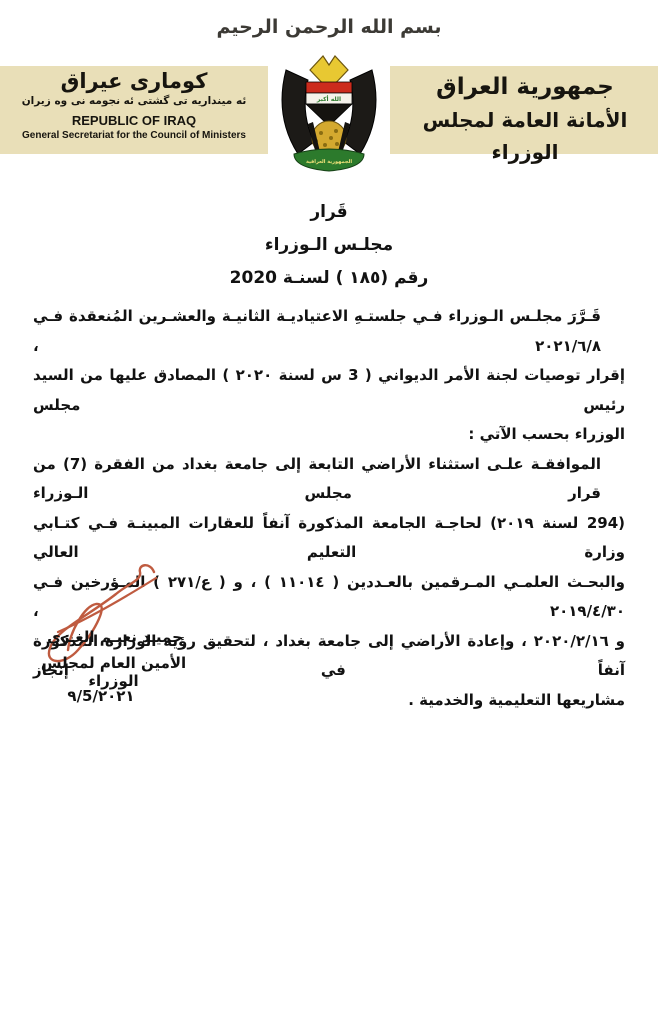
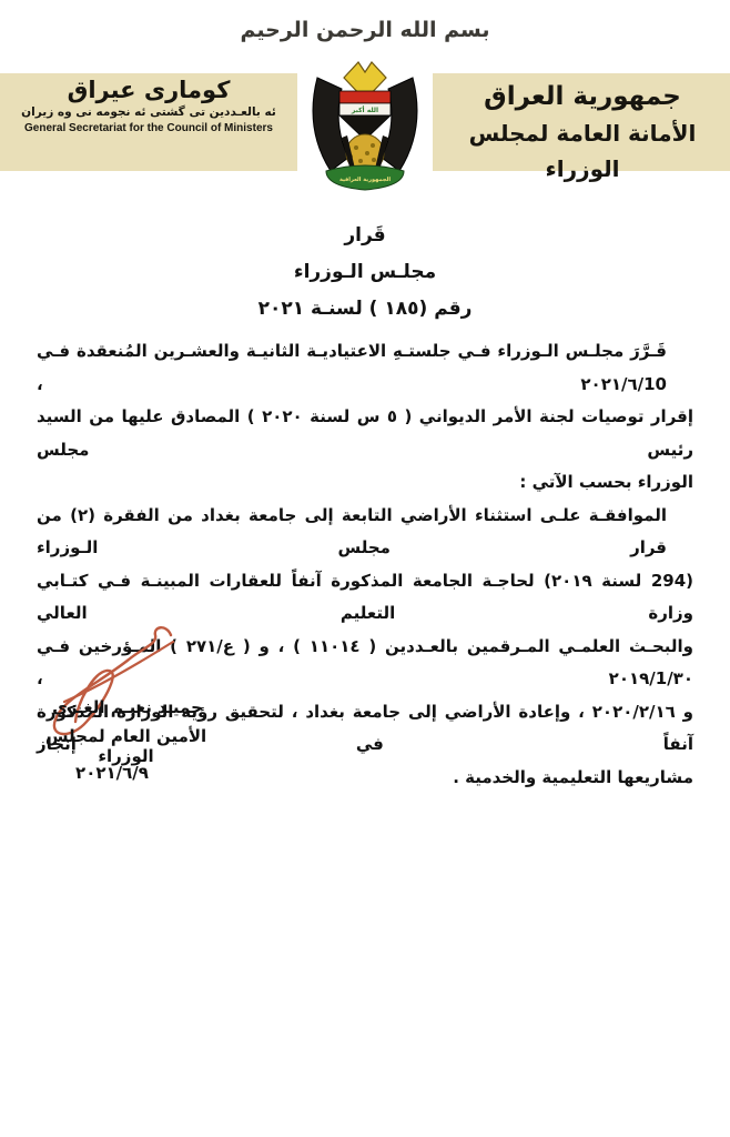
  بسم الله الرحمن الرحيم
  كوماری عيراق
- ئه مينداريه تی گشتی ئه نجومه نی وه زيران
+ ئه بالعـددين تی گشتی ئه نجومه نی وه زيران
- REPUBLIC OF IRAQ
  General Secretariat for the Council of Ministers
  جمهورية العراق
  الأمانة العامة لمجلس الوزراء
  قَرار
  مجلـس الـوزراء
- رقم (١٨٥ ) لسنـة 2020
+ رقم (١٨٥ ) لسنـة ٢٠٢١
- قَـرَّرَ مجلـس الـوزراء فـي جلستـهِ الاعتياديـة الثانيـة والعشـرين المُنعقدة فـي ٢٠٢١/٦/٨ ،
+ قَـرَّرَ مجلـس الـوزراء فـي جلستـهِ الاعتياديـة الثانيـة والعشـرين المُنعقدة فـي ٢٠٢١/٦/10 ،
- إقرار توصيات لجنة الأمر الديواني ( 3 س لسنة ٢٠٢٠ ) المصادق عليها من السيد رئيس مجلس
+ إقرار توصيات لجنة الأمر الديواني ( ٥ س لسنة ٢٠٢٠ ) المصادق عليها من السيد رئيس مجلس
  الوزراء بحسب الآتي :
- الموافقـة علـى استثناء الأراضي التابعة إلى جامعة بغداد من الفقرة (7) من قرار مجلس الـوزراء
+ الموافقـة علـى استثناء الأراضي التابعة إلى جامعة بغداد من الفقرة (٢) من قرار مجلس الـوزراء
  (294 لسنة ٢٠١٩) لحاجـة الجامعة المذكورة آنفاً للعقارات المبينـة فـي كتـابي وزارة التعليم العالي
- والبحـث العلمـي المـرقمين بالعـددين ( ١١٠١٤ ) ، و ( ع/٢٧١ ) المـؤرخين فـي ٢٠١٩/٤/٣٠ ،
+ والبحـث العلمـي المـرقمين بالعـددين ( ١١٠١٤ ) ، و ( ع/٢٧١ ) المـؤرخين فـي ٢٠١٩/1/٣٠ ،
  و ٢٠٢٠/٢/١٦ ، وإعادة الأراضي إلى جامعة بغداد ، لتحقيق رؤية الوزارة المذكرة آنفاً في إنجاز
  مشاريعها التعليمية والخدمية .
  حميـد نعيـم الغـزي
  الأمين العام لمجلس الوزراء
- ٢٠٢١/5/٩
+ ٢٠٢١/٦/٩
